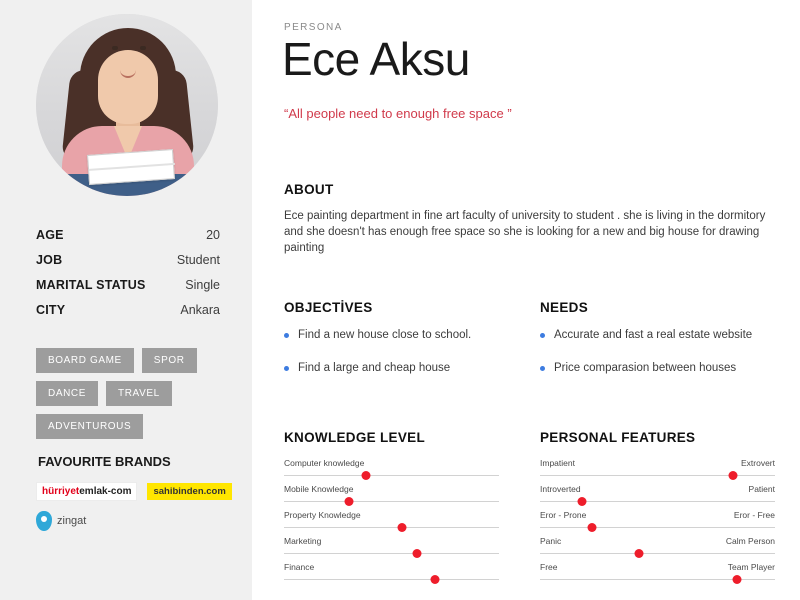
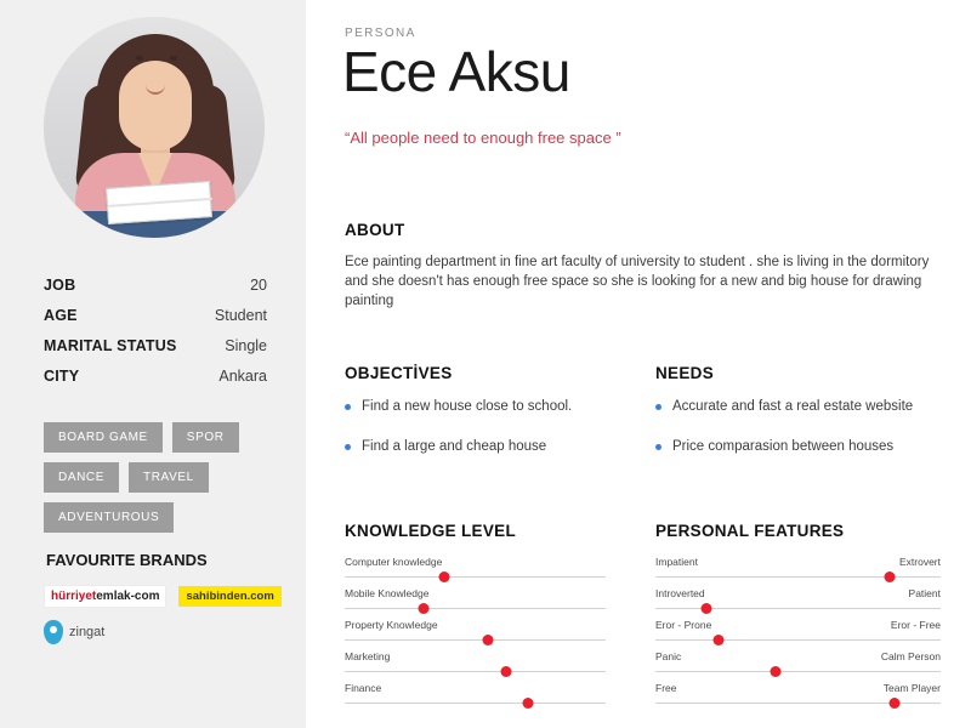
- AGE
+ JOB
  20
- JOB
+ AGE
  Student
  MARITAL STATUS
  Single
  CITY
  Ankara
  BOARD GAME
  SPOR
  DANCE
  TRAVEL
  ADVENTUROUS
  FAVOURITE BRANDS
  hürriyetemlak-com
  sahibinden.com
  zingat
  PERSONA
  Ece Aksu
  “All people need to enough free space ”
  ABOUT
  Ece painting department in fine art faculty of university to student . she is living in the dormitory and she doesn't has enough free space so she is looking for a new and big house for drawing painting
  OBJECTİVES
  Find a new house close to school.
  Find a large and cheap house
  NEEDS
  Accurate and fast a real estate website
  Price comparasion between houses
  KNOWLEDGE LEVEL
  Computer knowledge
  Mobile Knowledge
  Property Knowledge
  Marketing
  Finance
  PERSONAL FEATURES
  Impatient
  Extrovert
  Introverted
  Patient
  Eror - Prone
  Eror - Free
  Panic
  Calm Person
  Free
  Team Player
